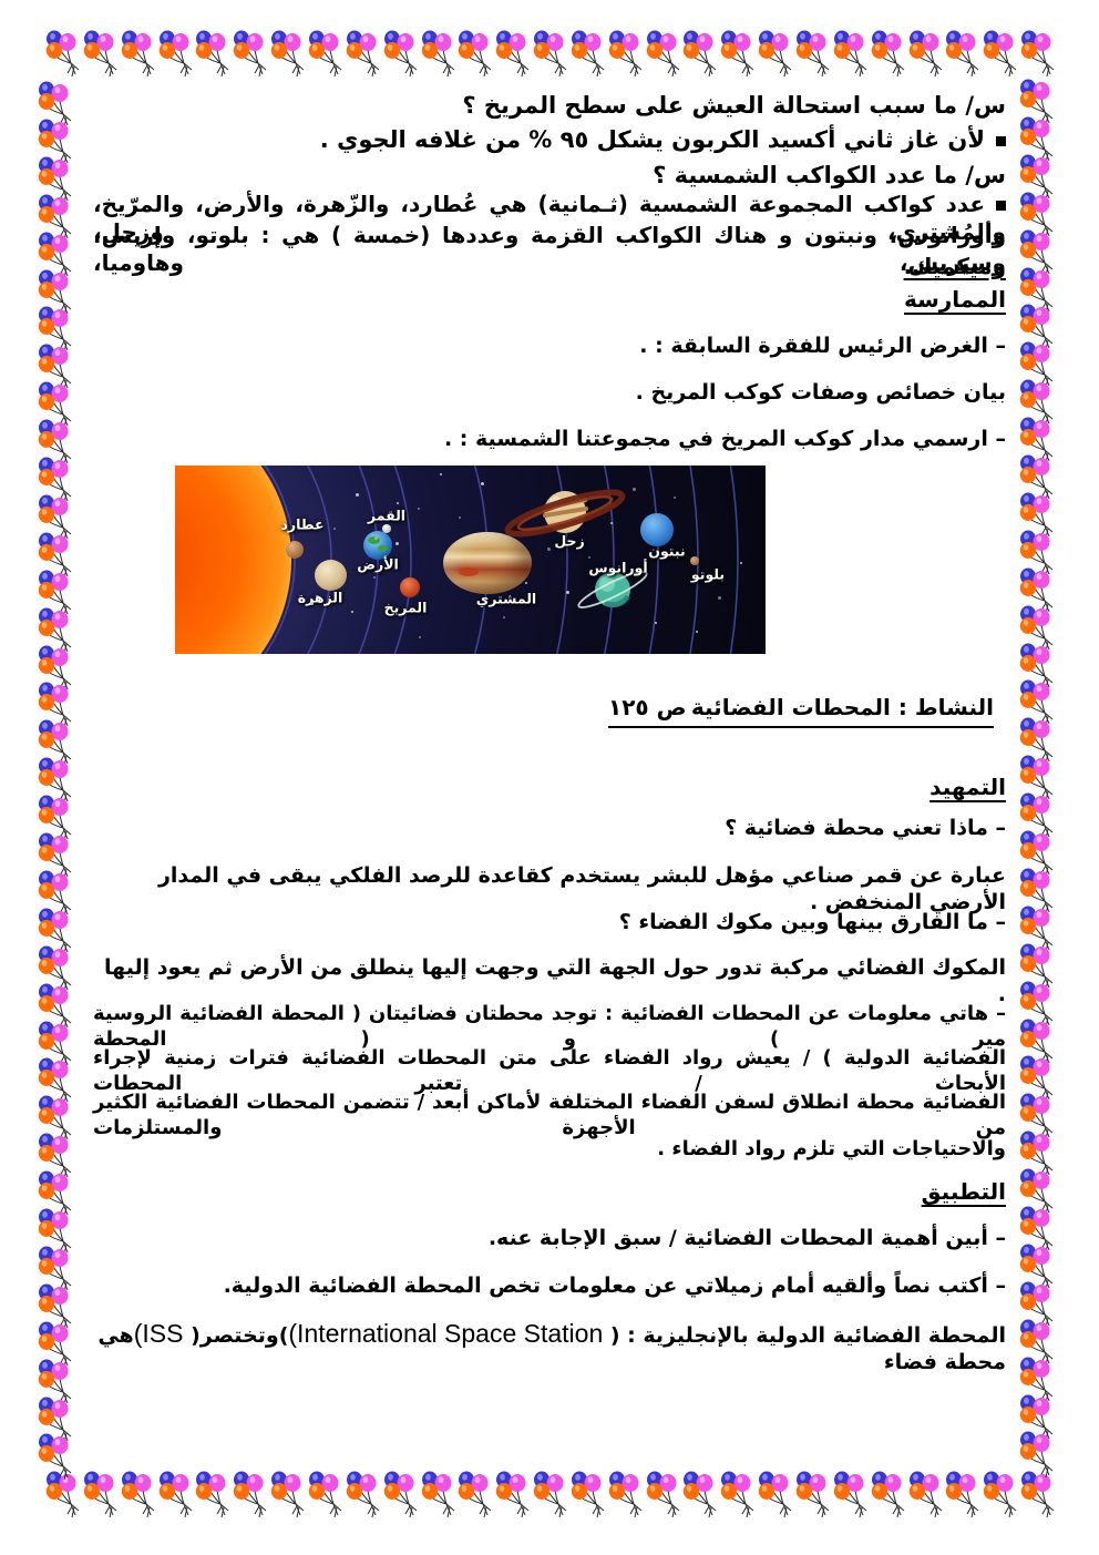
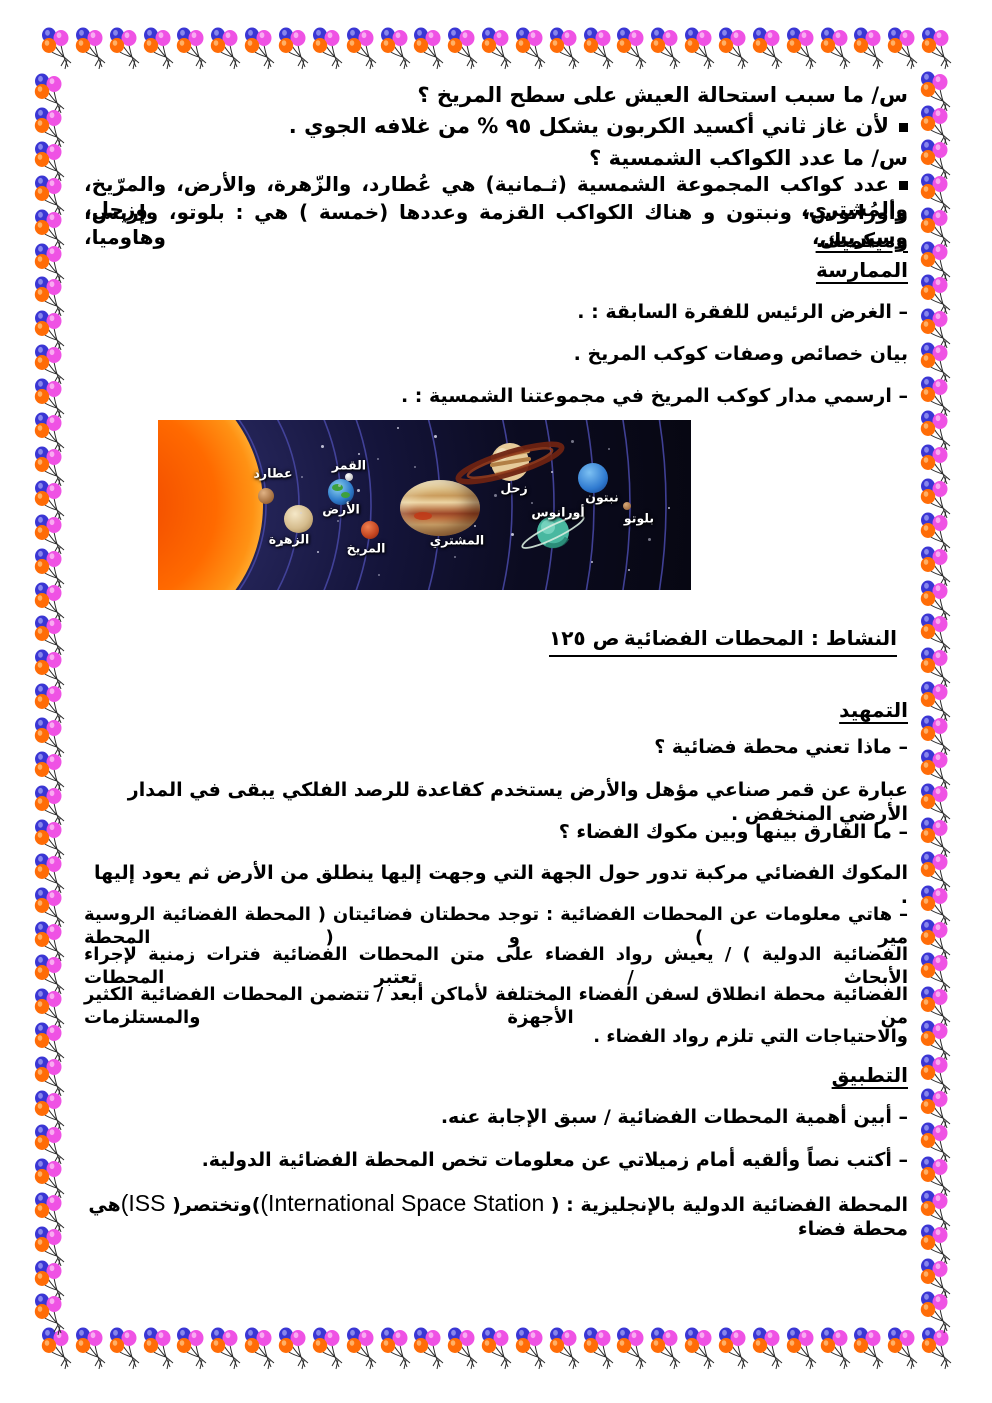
  س/ ما سبب استحالة العيش على سطح المريخ ؟
  لأن غاز ثاني أكسيد الكربون يشكل ٩٥ % من غلافه الجوي .
  س/ ما عدد الكواكب الشمسية ؟
  عدد كواكب المجموعة الشمسية (ثـمانية) هي عُطارد، والزّهرة، والأرض، والمرّيخ، والمُشتري، وزحل،
  وأورانوس، ونبتون و هناك الكواكب القزمة وعددها (خمسة ) هي : بلوتو، وإريس، وسيريس، وهاوميا،
  وميكميك.
  الممارسة
  – الغرض الرئيس للفقرة السابقة : .
  بيان خصائص وصفات كوكب المريخ .
  – ارسمي مدار كوكب المريخ في مجموعتنا الشمسية : .
  القمر
  عطارد
  الأرض
  الزهرة
  المريخ
  المشتري
  زحل
  أورانوس
  نبتون
  بلوتو
  النشاط : المحطات الفضائية
  ص ١٢٥
  التمهيد
  – ماذا تعني محطة فضائية ؟
- عبارة عن قمر صناعي مؤهل للبشر يستخدم كقاعدة للرصد الفلكي يبقى في المدار الأرضي المنخفض .
+ عبارة عن قمر صناعي مؤهل والأرض يستخدم كقاعدة للرصد الفلكي يبقى في المدار الأرضي المنخفض .
  – ما الفارق بينها وبين مكوك الفضاء ؟
  المكوك الفضائي مركبة تدور حول الجهة التي وجهت إليها ينطلق من الأرض ثم يعود إليها .
  – هاتي معلومات عن المحطات الفضائية : توجد محطتان فضائيتان ( المحطة الفضائية الروسية مير ) و ( المحطة
  الفضائية الدولية ) / يعيش رواد الفضاء على متن المحطات الفضائية فترات زمنية لإجراء الأبحاث / تعتبر المحطات
  الفضائية محطة انطلاق لسفن الفضاء المختلفة لأماكن أبعد / تتضمن المحطات الفضائية الكثير من الأجهزة والمستلزمات
  والاحتياجات التي تلزم رواد الفضاء .
  التطبيق
  – أبين أهمية المحطات الفضائية / سبق الإجابة عنه.
  – أكتب نصاً وألقيه أمام زميلاتي عن معلومات تخص المحطة الفضائية الدولية.
  المحطة الفضائية الدولية بالإنجليزية : ( (International Space Station)وتختصر( (ISSهي محطة فضاء
